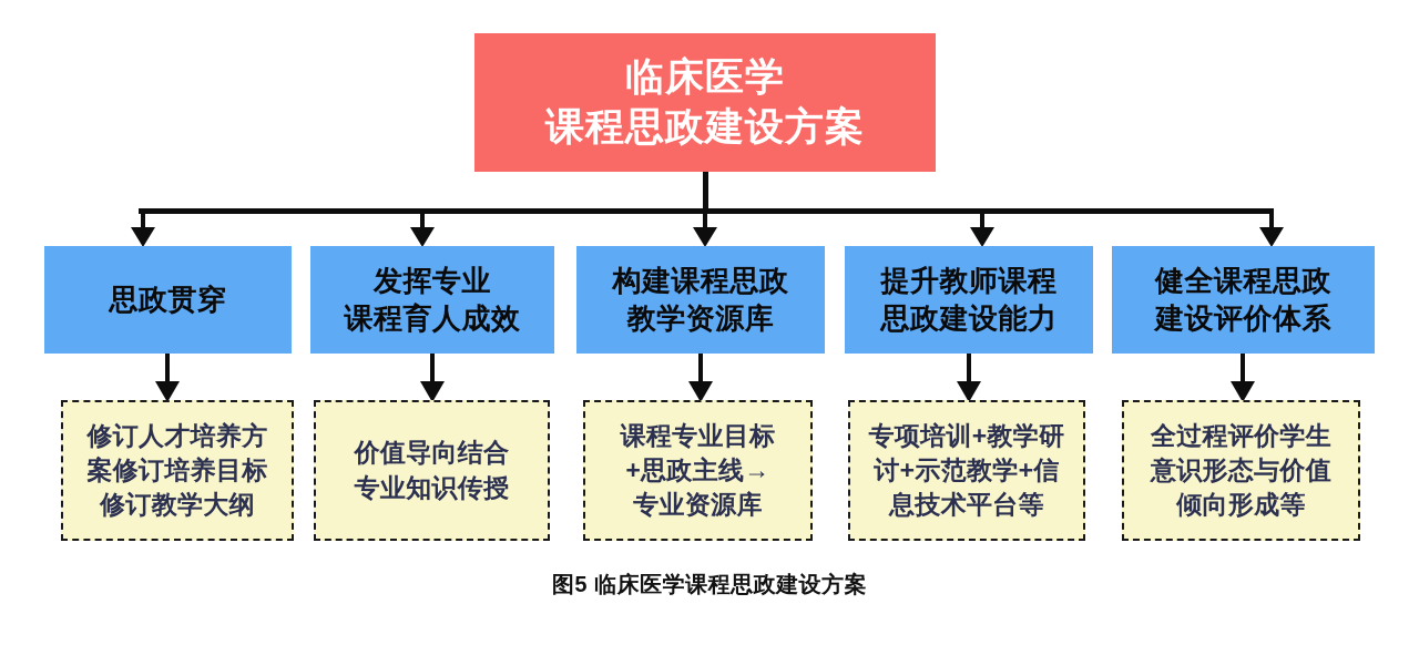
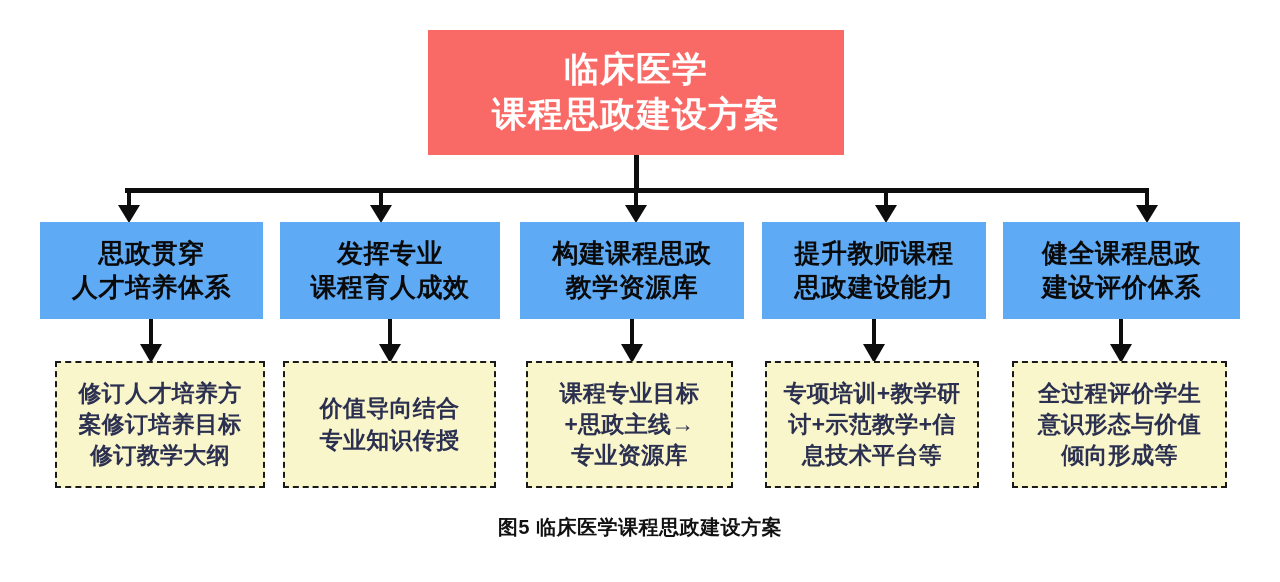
  临床医学
  课程思政建设方案
  思政贯穿
+ 人才培养体系
  发挥专业
  课程育人成效
  构建课程思政
  教学资源库
  提升教师课程
  思政建设能力
  健全课程思政
  建设评价体系
  修订人才培养方
  案修订培养目标
  修订教学大纲
  价值导向结合
  专业知识传授
  课程专业目标
  +思政主线→
  专业资源库
  专项培训+教学研
  讨+示范教学+信
  息技术平台等
  全过程评价学生
  意识形态与价值
  倾向形成等
  图5 临床医学课程思政建设方案
